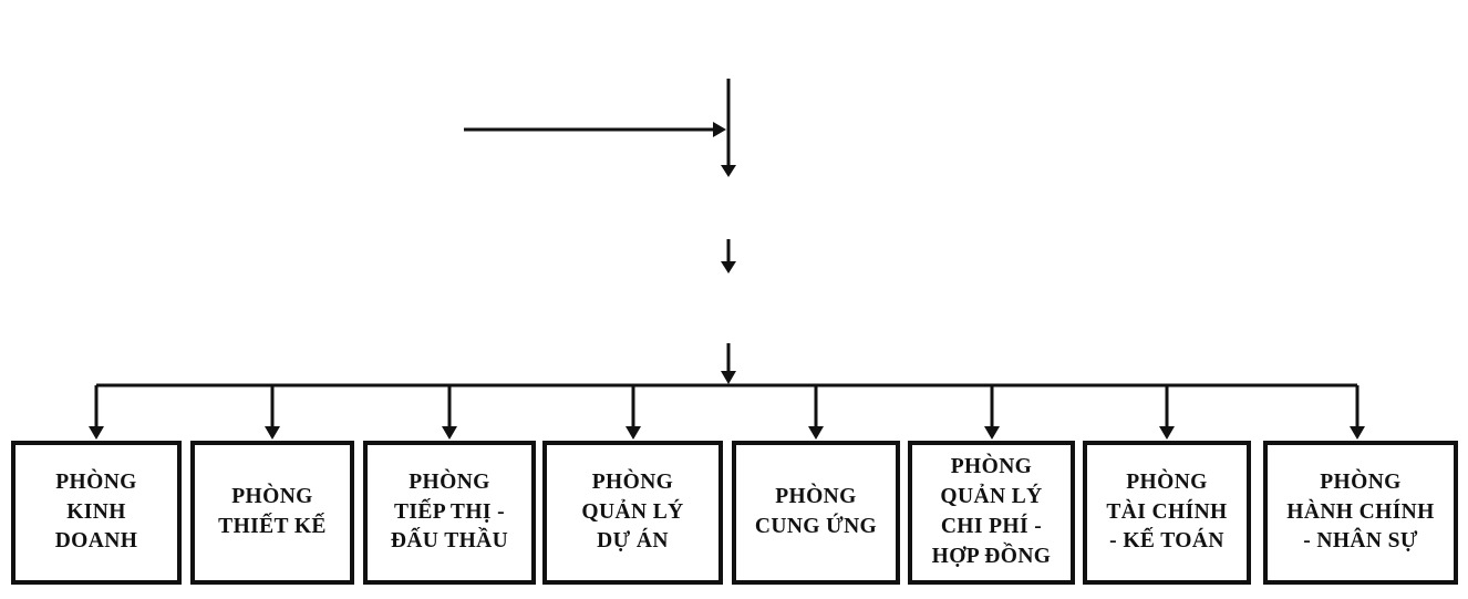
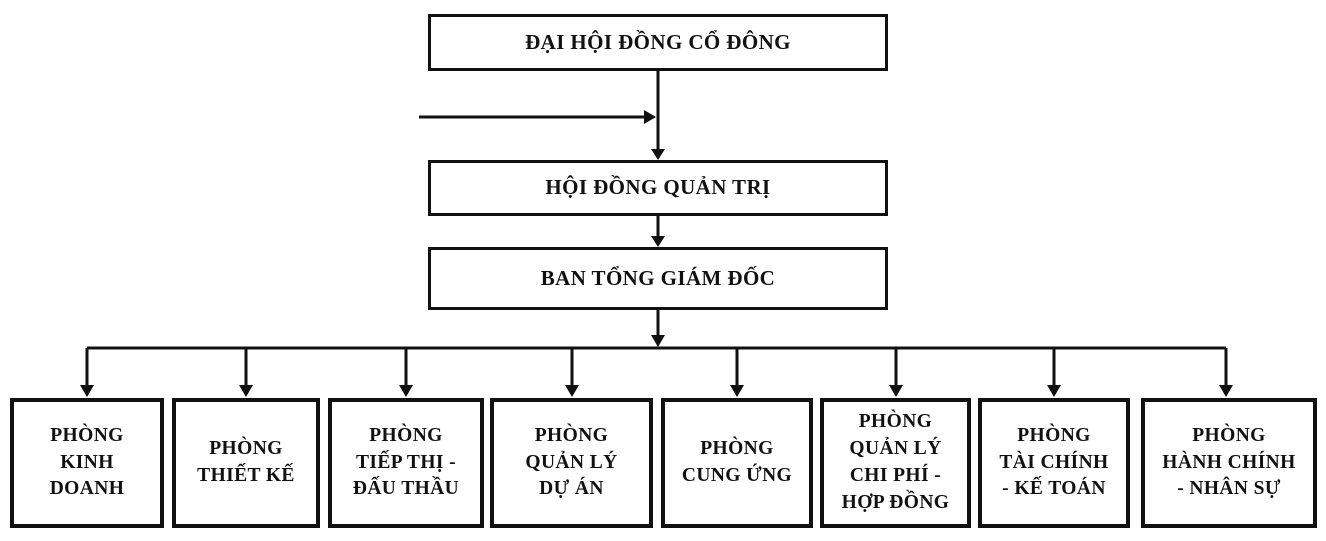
+ ĐẠI HỘI ĐỒNG CỔ ĐÔNG
+ HỘI ĐỒNG QUẢN TRỊ
+ BAN TỔNG GIÁM ĐỐC
  PHÒNG
  KINH
  DOANH
  PHÒNG
  THIẾT KẾ
  PHÒNG
  TIẾP THỊ -
  ĐẤU THẦU
  PHÒNG
  QUẢN LÝ
  DỰ ÁN
  PHÒNG
  CUNG ỨNG
  PHÒNG
  QUẢN LÝ
  CHI PHÍ -
  HỢP ĐỒNG
  PHÒNG
  TÀI CHÍNH
  - KẾ TOÁN
  PHÒNG
  HÀNH CHÍNH
  - NHÂN SỰ
